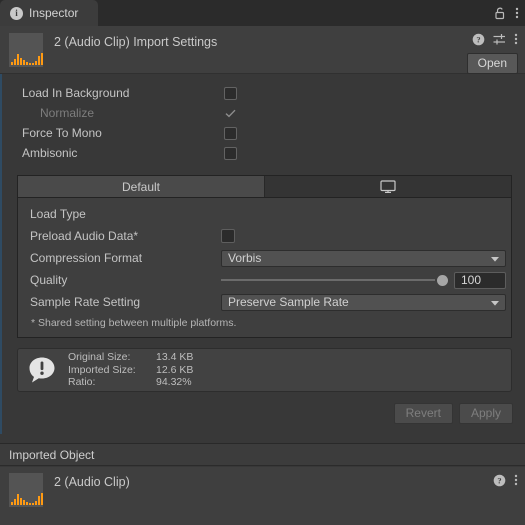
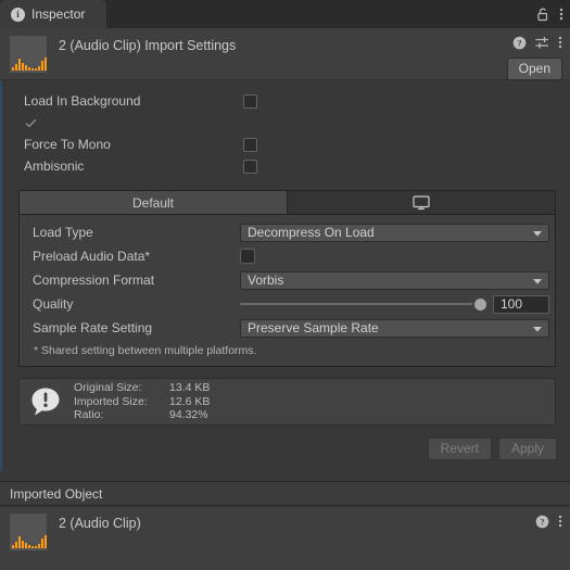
  i
  Inspector
  2 (Audio Clip) Import Settings
  ?
  Open
  Load In Background
- Normalize
  Force To Mono
  Ambisonic
  Default
  Load Type
+ Decompress On Load
  Preload Audio Data*
  Compression Format
  Vorbis
  Quality
  100
  Sample Rate Setting
  Preserve Sample Rate
  * Shared setting between multiple platforms.
  Original Size:
  13.4 KB
  Imported Size:
  12.6 KB
  Ratio:
  94.32%
  Revert
  Apply
  Imported Object
  2 (Audio Clip)
  ?
